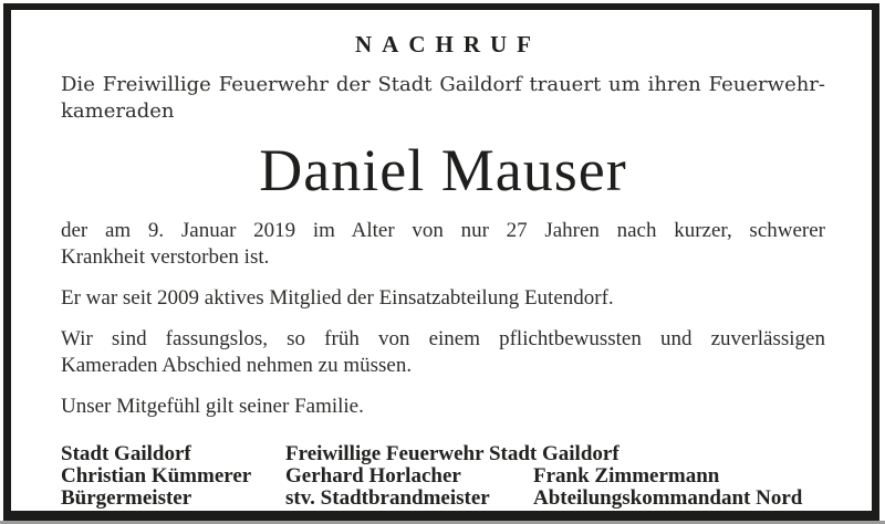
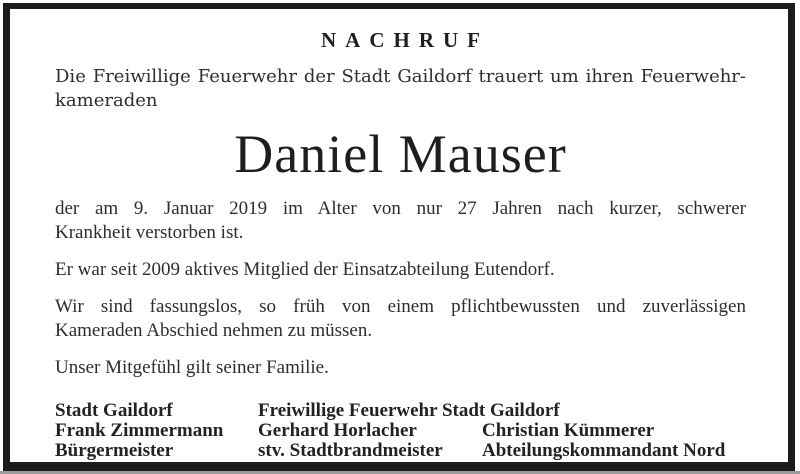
  NACHRUF
  Die Freiwillige Feuerwehr der Stadt Gaildorf trauert um ihren Feuerwehr-
  kameraden
  Daniel Mauser
  der am 9. Januar 2019 im Alter von nur 27 Jahren nach kurzer, schwerer
  Krankheit verstorben ist.
  Er war seit 2009 aktives Mitglied der Einsatzabteilung Eutendorf.
  Wir sind fassungslos, so früh von einem pflichtbewussten und zuverlässigen
  Kameraden Abschied nehmen zu müssen.
  Unser Mitgefühl gilt seiner Familie.
  Stadt Gaildorf
  Freiwillige Feuerwehr Stadt Gaildorf
- Christian Kümmerer
+ Frank Zimmermann
  Gerhard Horlacher
- Frank Zimmermann
+ Christian Kümmerer
  Bürgermeister
  stv. Stadtbrandmeister
  Abteilungskommandant Nord
